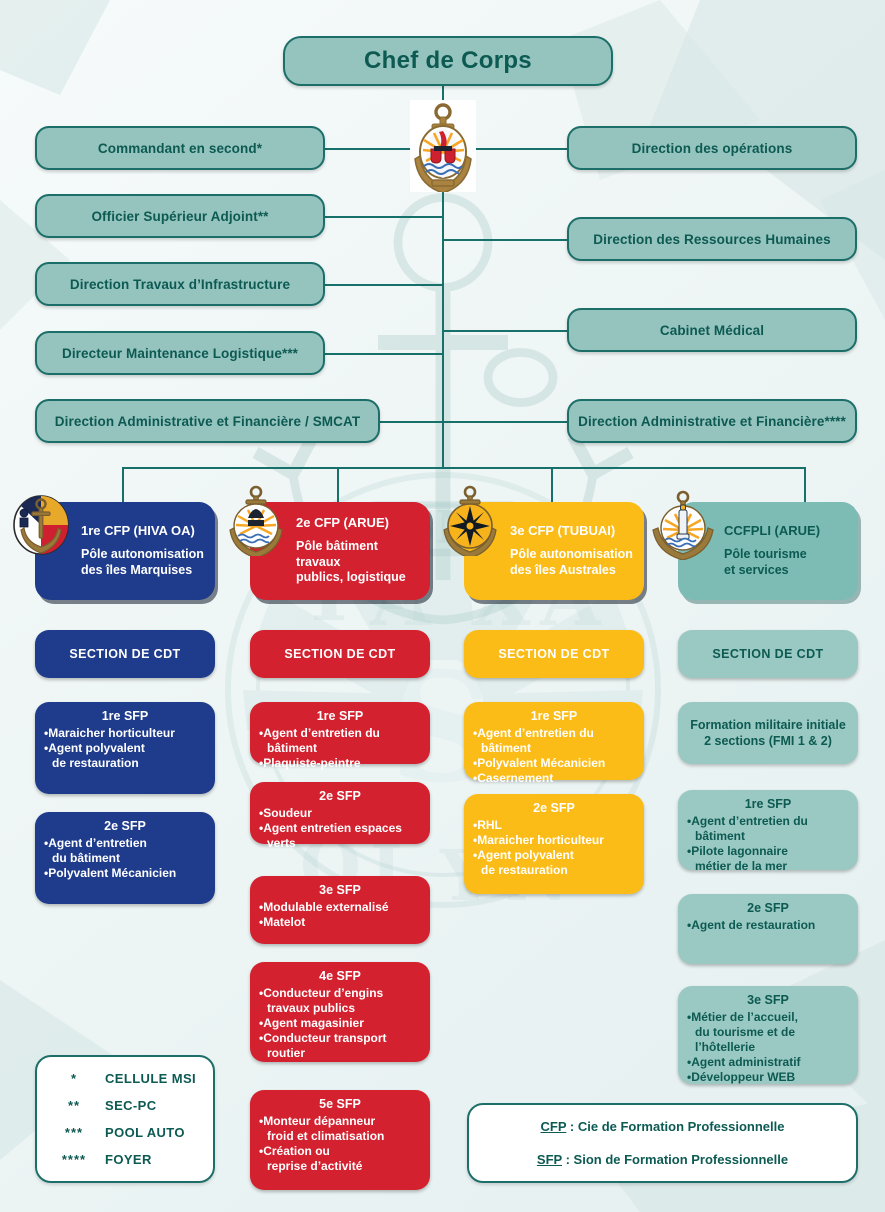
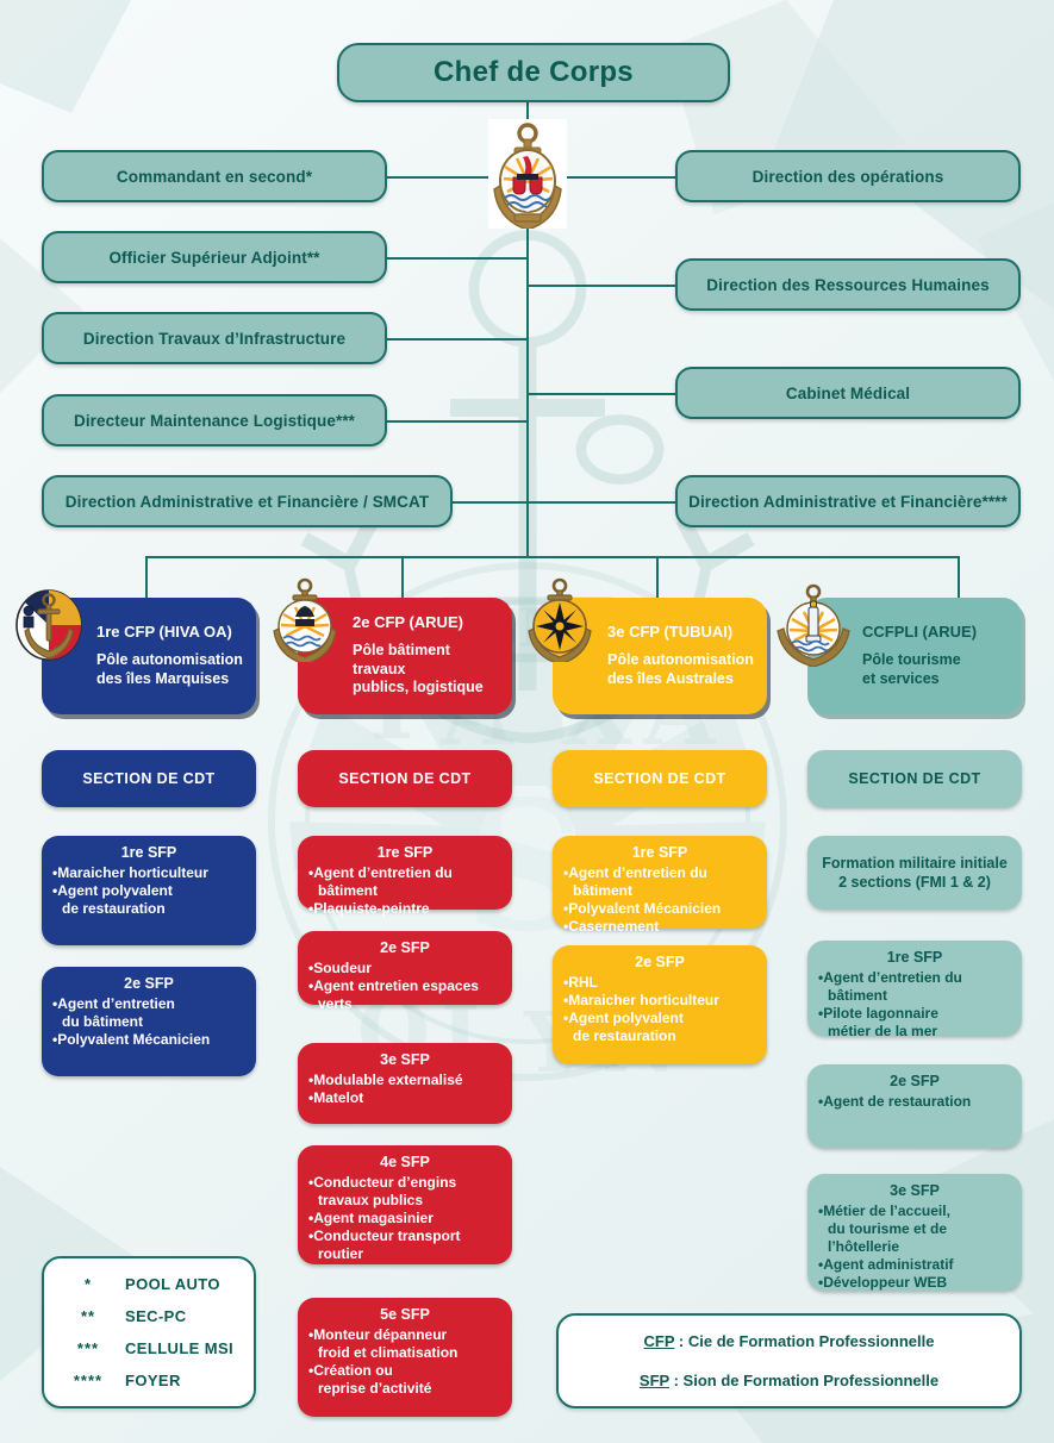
  S
  O
  L
  Chef de Corps
  Commandant en second*
  Officier Supérieur Adjoint**
  Direction Travaux d’Infrastructure
  Directeur Maintenance Logistique***
  Direction Administrative et Financière / SMCAT
  Direction des opérations
  Direction des Ressources Humaines
  Cabinet Médical
  Direction Administrative et Financière****
  1re CFP (HIVA OA)
  Pôle autonomisation
  des îles Marquises
  SECTION DE CDT
  1re SFP
  Maraicher horticulteur
  Agent polyvalent
  de restauration
  2e SFP
  Agent d’entretien
  du bâtiment
  Polyvalent Mécanicien
  2e CFP (ARUE)
  Pôle bâtiment travaux
  publics, logistique
  SECTION DE CDT
  1re SFP
  Agent d’entretien du bâtiment
  Plaquiste-peintre
  2e SFP
  Soudeur
  Agent entretien espaces verts
  3e SFP
  Modulable externalisé
  Matelot
  4e SFP
  Conducteur d’engins
  travaux publics
  Agent magasinier
  Conducteur transport routier
  5e SFP
  Monteur dépanneur
  froid et climatisation
  Création ou
  reprise d’activité
  3e CFP (TUBUAI)
  Pôle autonomisation
  des îles Australes
  SECTION DE CDT
  1re SFP
  Agent d’entretien du bâtiment
  Polyvalent Mécanicien
  Casernement
  2e SFP
  RHL
  Maraicher horticulteur
  Agent polyvalent
  de restauration
  CCFPLI (ARUE)
  Pôle tourisme
  et services
  SECTION DE CDT
  Formation militaire initiale
  2 sections (FMI 1 & 2)
  1re SFP
  Agent d’entretien du bâtiment
  Pilote lagonnaire
  métier de la mer
  2e SFP
  Agent de restauration
  3e SFP
  Métier de l’accueil,
  du tourisme et de l’hôtellerie
  Agent administratif
  Développeur WEB
  *
- CELLULE MSI
+ POOL AUTO
  **
  SEC-PC
  ***
- POOL AUTO
+ CELLULE MSI
  ****
  FOYER
  CFP : Cie de Formation Professionnelle
  SFP : Sion de Formation Professionnelle
